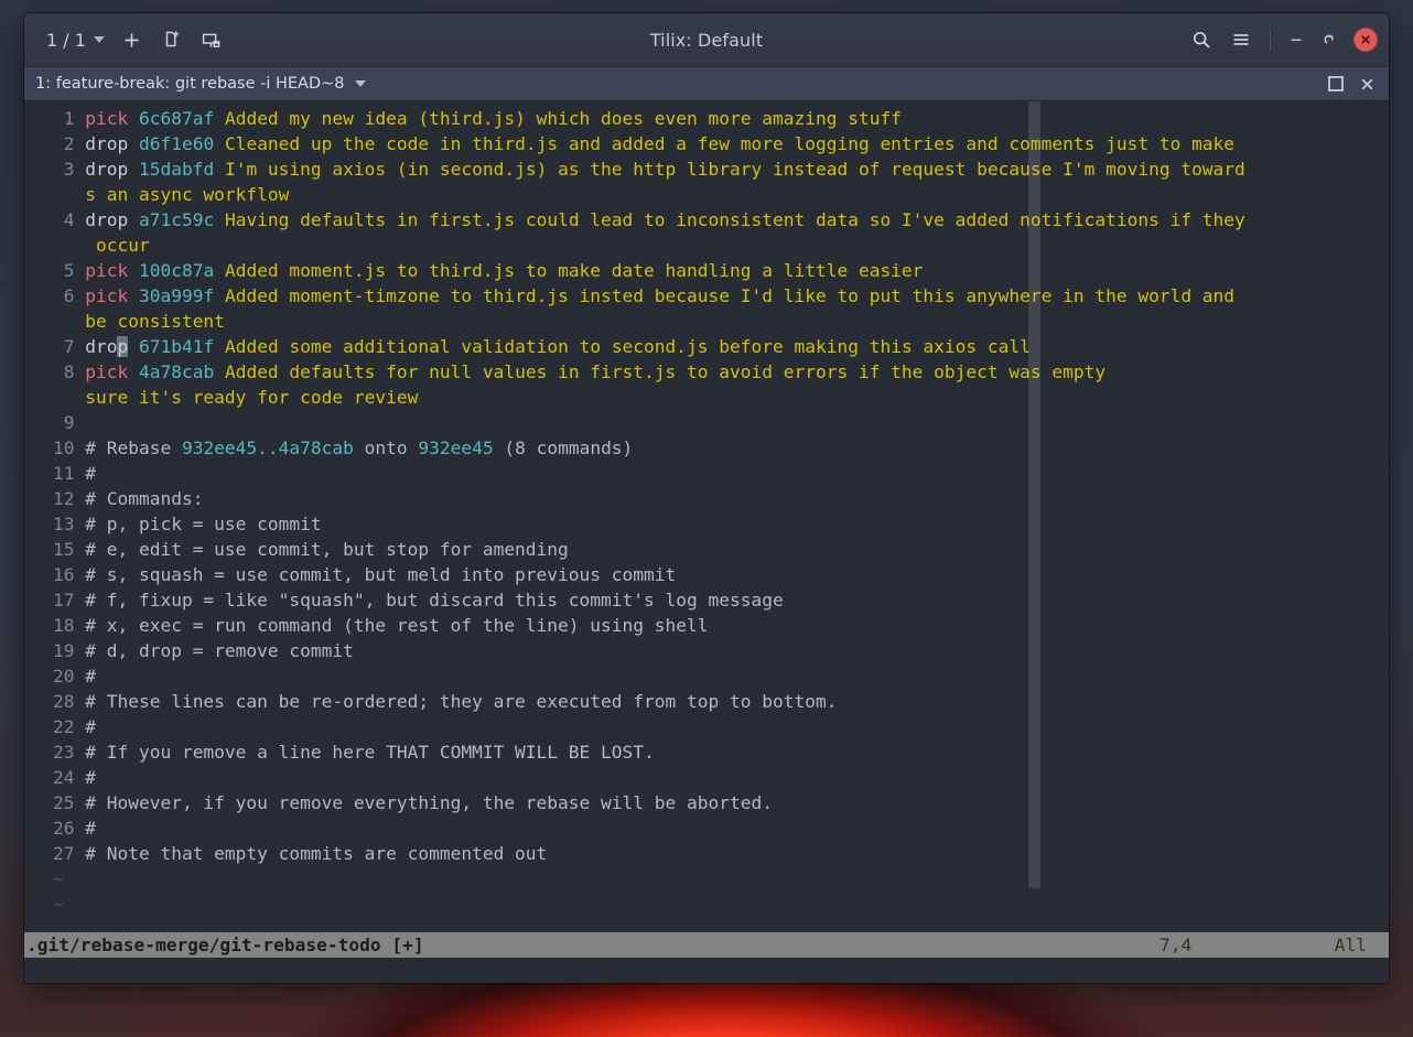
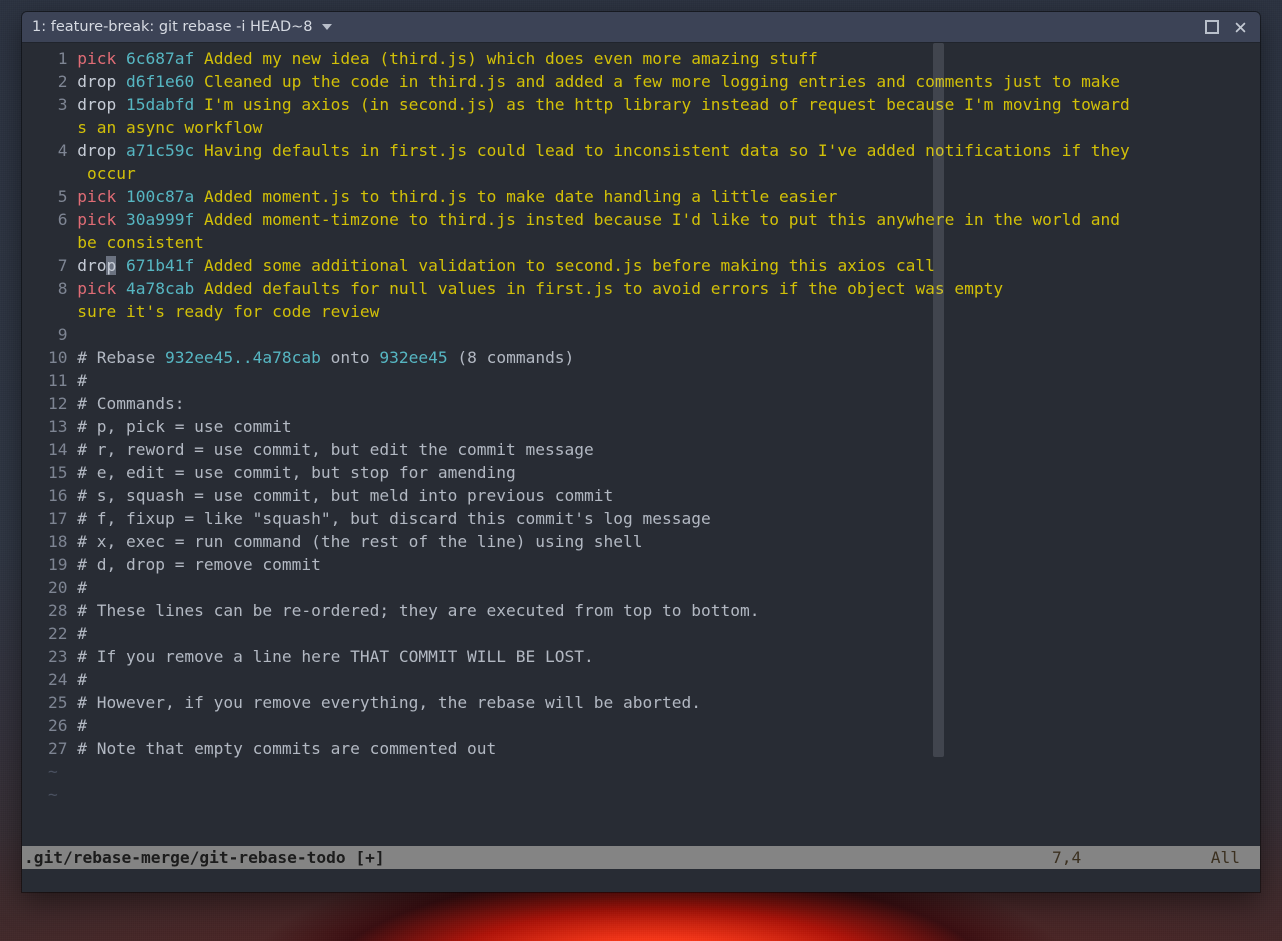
- 1 / 1
- Tilix: Default
  1: feature-break: git rebase -i HEAD~8
  1 pick 6c687af Added my new idea (third.js) which does even more amazing stuff
  2 drop d6f1e60 Cleaned up the code in third.js and added a few more logging entries and comments just to make
  3 drop 15dabfd I'm using axios (in second.js) as the http library instead of request because I'm moving toward
  s an async workflow
  4 drop a71c59c Having defaults in first.js could lead to inconsistent data so I've added notifications if they
  occur
  5 pick 100c87a Added moment.js to third.js to make date handling a little easier
  6 pick 30a999f Added moment-timzone to third.js insted because I'd like to put this anywhere in the world and
  be consistent
  7 drop 671b41f Added some additional validation to second.js before making this axios call
  8 pick 4a78cab Added defaults for null values in first.js to avoid errors if the object was empty
  sure it's ready for code review
  9
  10 # Rebase 932ee45..4a78cab onto 932ee45 (8 commands)
  11 #
  12 # Commands:
  13 # p, pick = use commit
+ 14 # r, reword = use commit, but edit the commit message
  15 # e, edit = use commit, but stop for amending
  16 # s, squash = use commit, but meld into previous commit
  17 # f, fixup = like "squash", but discard this commit's log message
  18 # x, exec = run command (the rest of the line) using shell
  19 # d, drop = remove commit
  20 #
  28 # These lines can be re-ordered; they are executed from top to bottom.
  22 #
  23 # If you remove a line here THAT COMMIT WILL BE LOST.
  24 #
  25 # However, if you remove everything, the rebase will be aborted.
  26 #
  27 # Note that empty commits are commented out
  ~
  ~
  .git/rebase-merge/git-rebase-todo [+]
  7,4
  All
